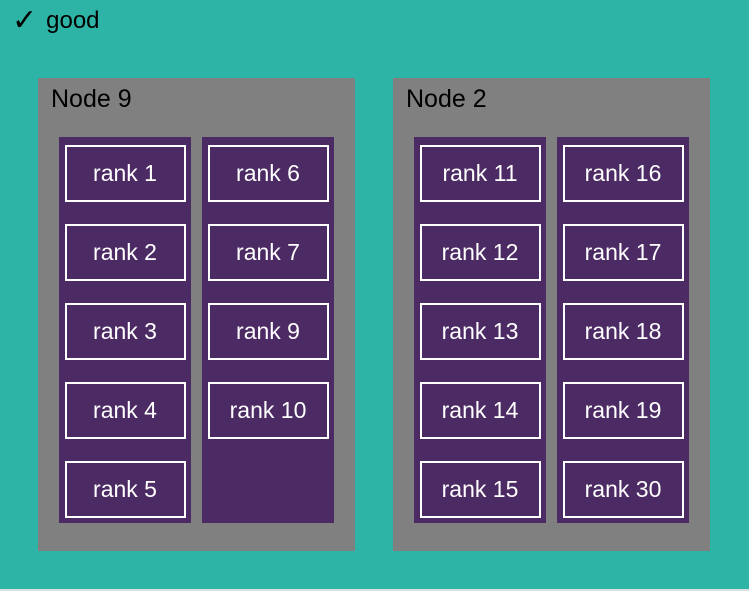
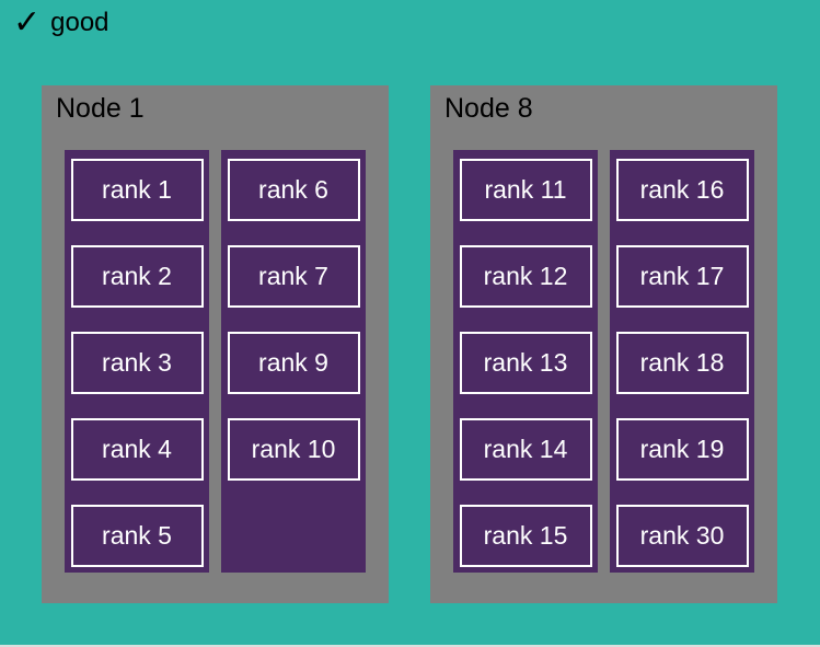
  ✓
  good
- Node 9
+ Node 1
  rank 1
  rank 2
  rank 3
  rank 4
  rank 5
  rank 6
  rank 7
  rank 9
  rank 10
- Node 2
+ Node 8
  rank 11
  rank 12
  rank 13
  rank 14
  rank 15
  rank 16
  rank 17
  rank 18
  rank 19
  rank 30
